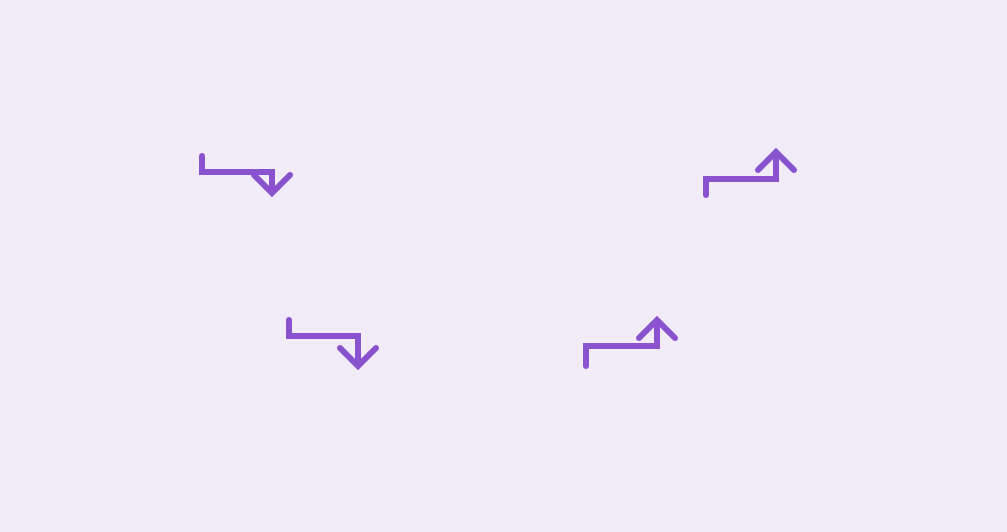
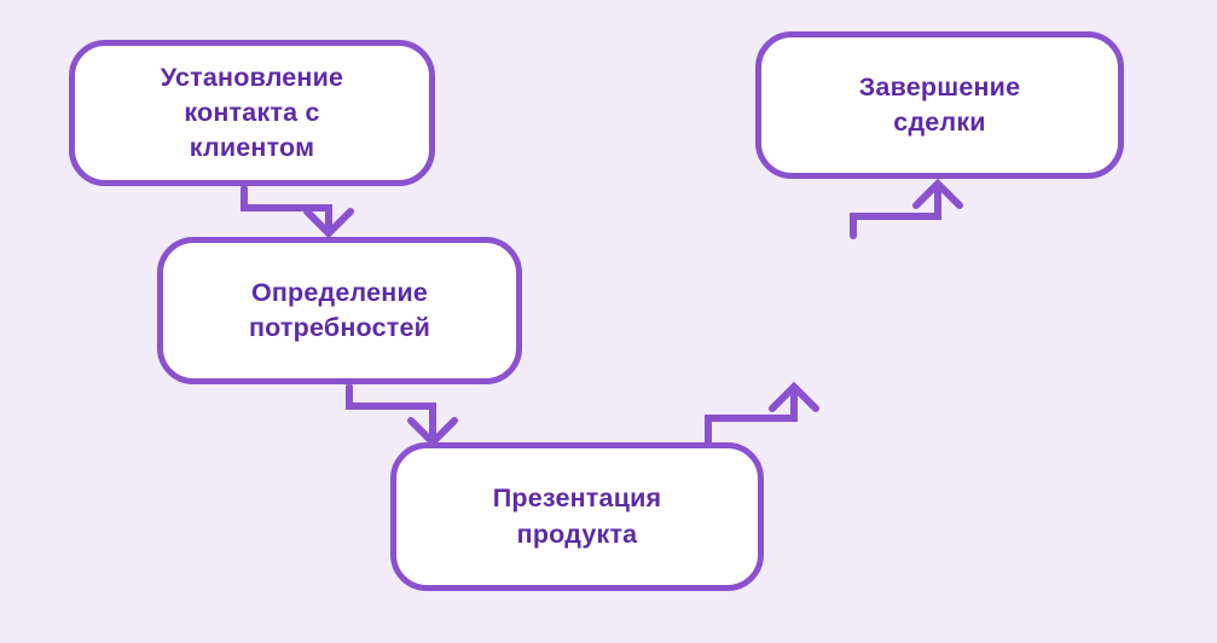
+ Установление
+ контакта с
+ клиентом
+ Определение
+ потребностей
+ Презентация
+ продукта
+ Завершение
+ сделки
